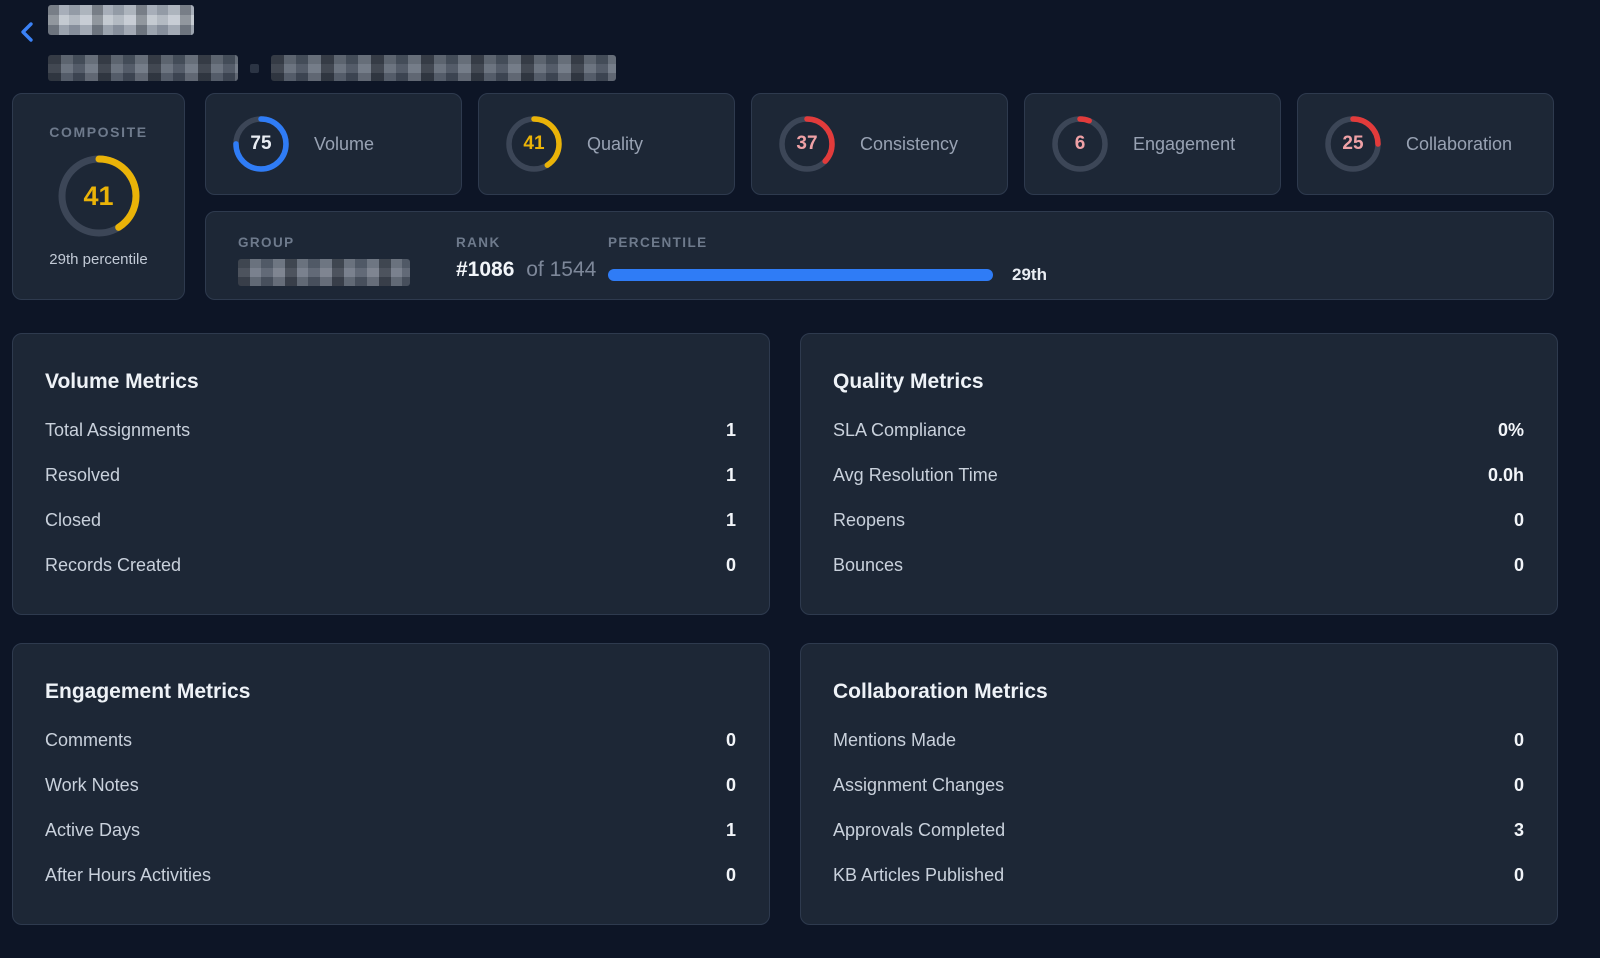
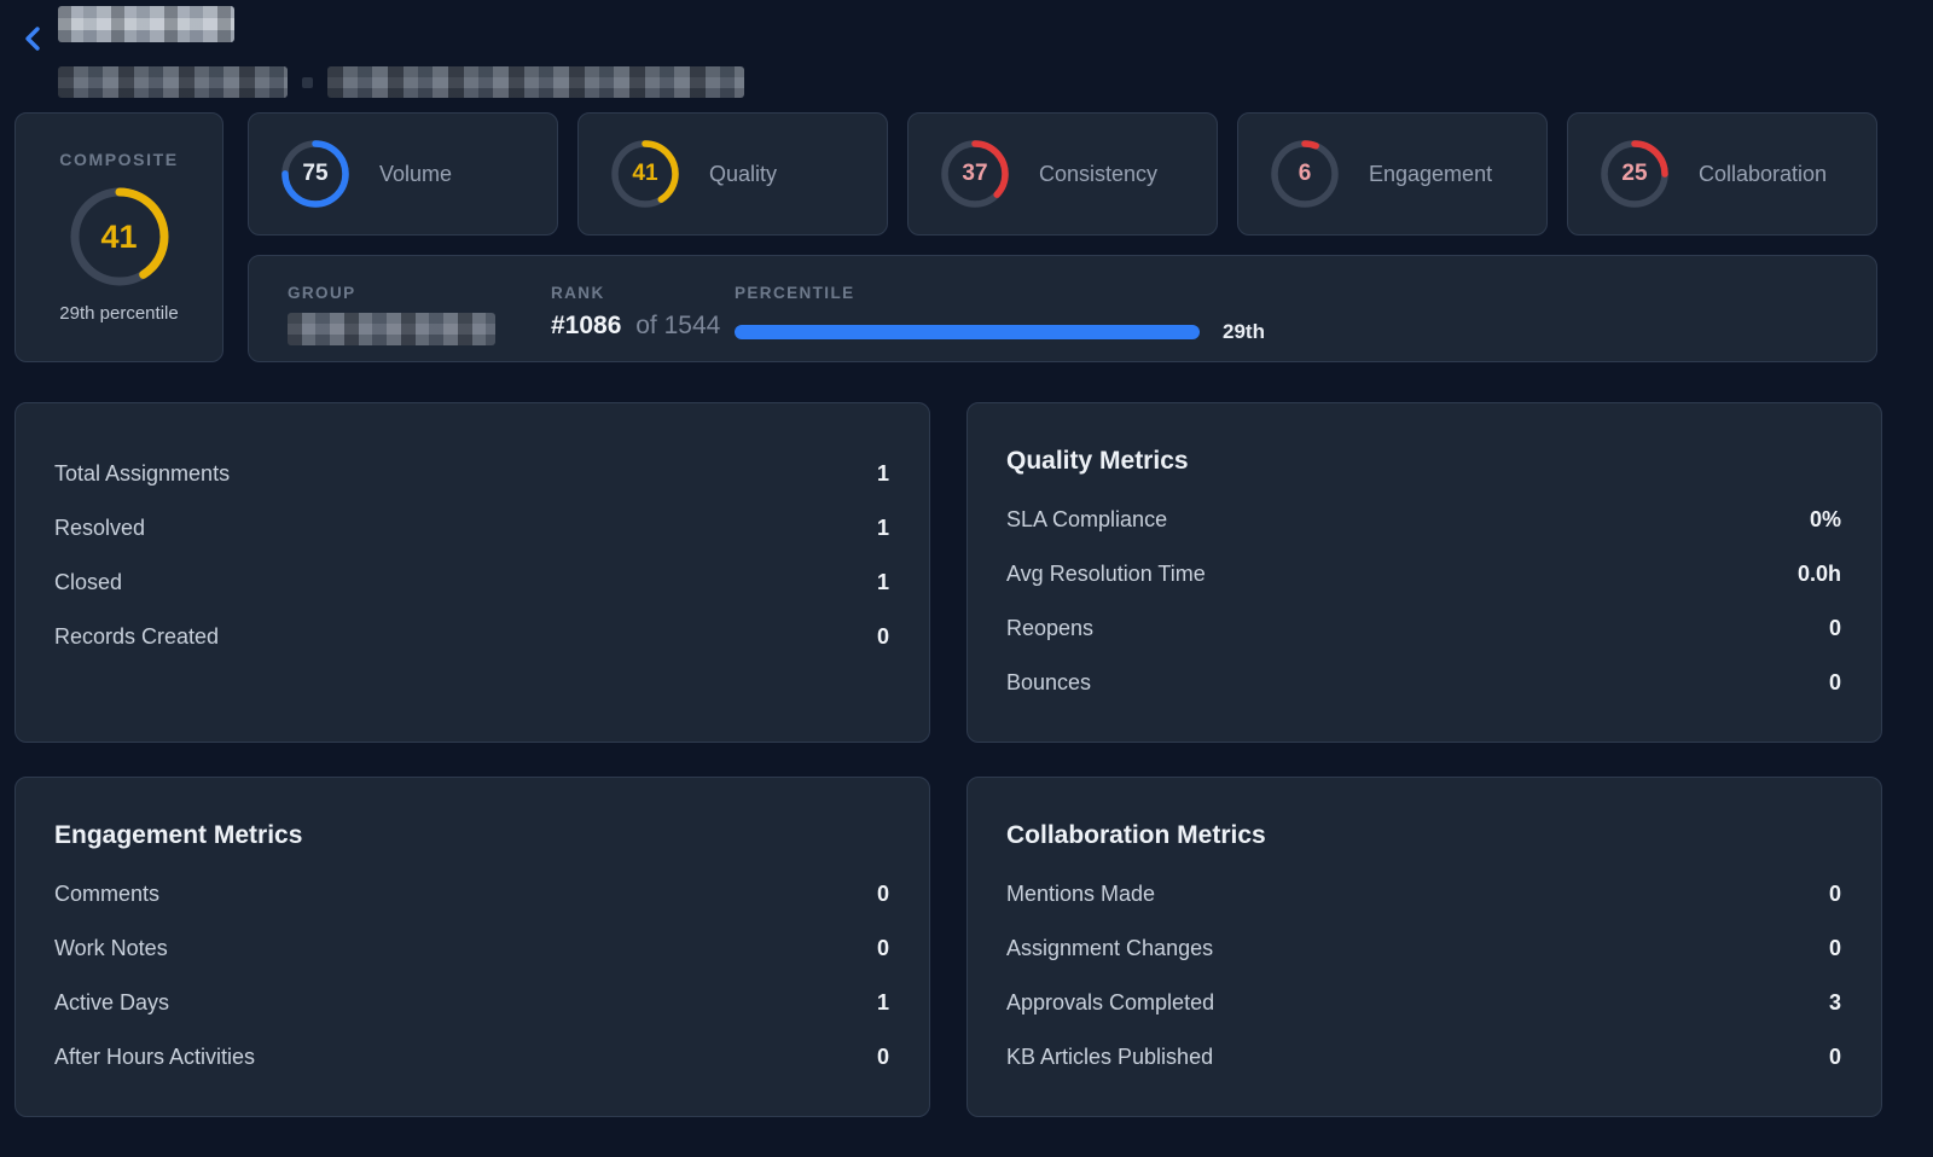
  COMPOSITE
  41
  29th percentile
  75
  Volume
  41
  Quality
  37
  Consistency
  6
  Engagement
  25
  Collaboration
  GROUP
  RANK
  #1086 of 1544
  PERCENTILE
  29th
- Volume Metrics
  Total Assignments
  1
  Resolved
  1
  Closed
  1
  Records Created
  0
  Quality Metrics
  SLA Compliance
  0%
  Avg Resolution Time
  0.0h
  Reopens
  0
  Bounces
  0
  Engagement Metrics
  Comments
  0
  Work Notes
  0
  Active Days
  1
  After Hours Activities
  0
  Collaboration Metrics
  Mentions Made
  0
  Assignment Changes
  0
  Approvals Completed
  3
  KB Articles Published
  0
